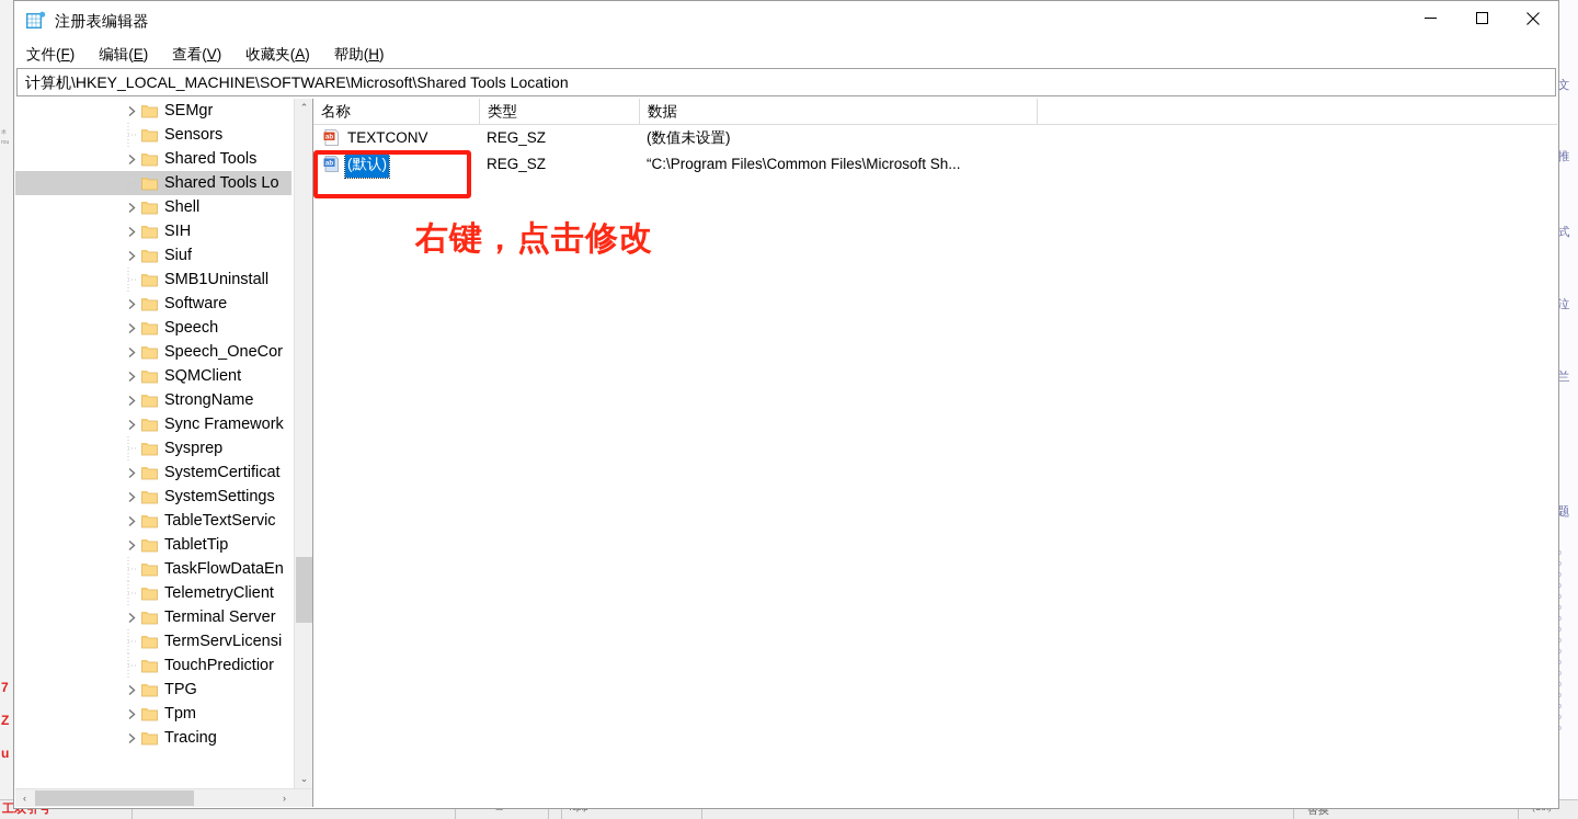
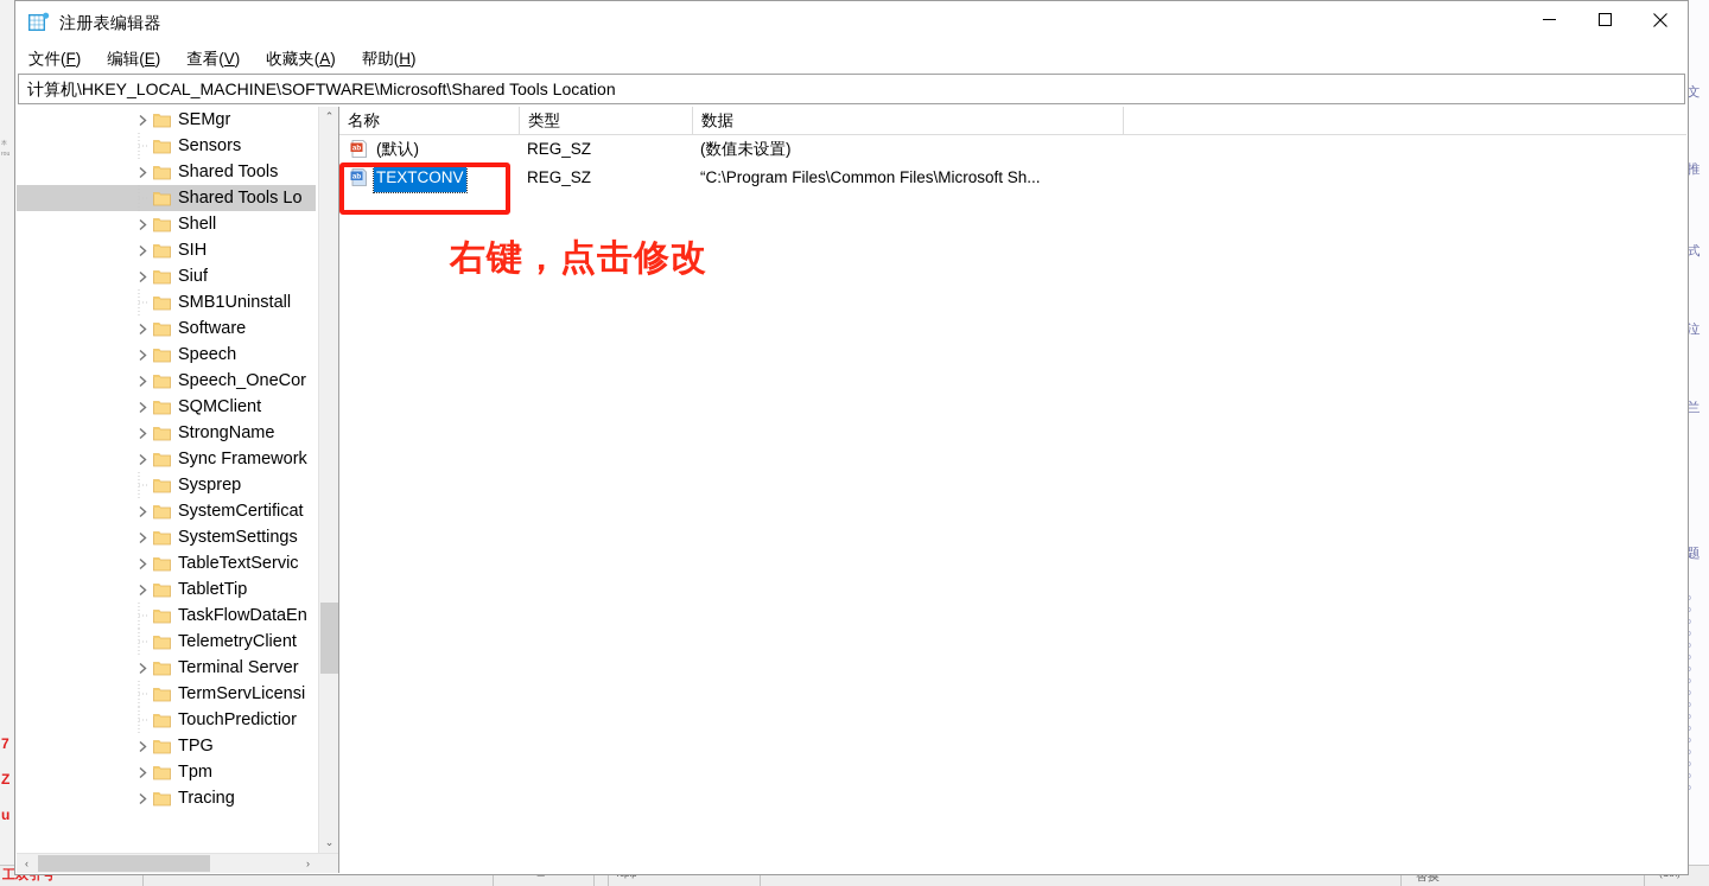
  7
  Z
  u
  工双引号
  替换
  注册表编辑器
  文件(F)
  编辑(E)
  查看(V)
  收藏夹(A)
  帮助(H)
  计算机\HKEY_LOCAL_MACHINE\SOFTWARE\Microsoft\Shared Tools Location
  SEMgr
  Sensors
  Shared Tools
  Shared Tools Lo
  Shell
  SIH
  Siuf
  SMB1Uninstall
  Software
  Speech
  Speech_OneCor
  SQMClient
  StrongName
  Sync Framework
  Sysprep
  SystemCertificat
  SystemSettings
  TableTextServic
  TabletTip
  TaskFlowDataEn
  TelemetryClient
  Terminal Server
  TermServLicensi
  TouchPredictior
  TPG
  Tpm
  Tracing
  ⌃
  ⌄
  ‹
  ›
  名称
  类型
  数据
- TEXTCONV
+ (默认)
  REG_SZ
  (数值未设置)
- (默认)
+ TEXTCONV
  REG_SZ
  “C:\Program Files\Common Files\Microsoft Sh...
  右键，点击修改
